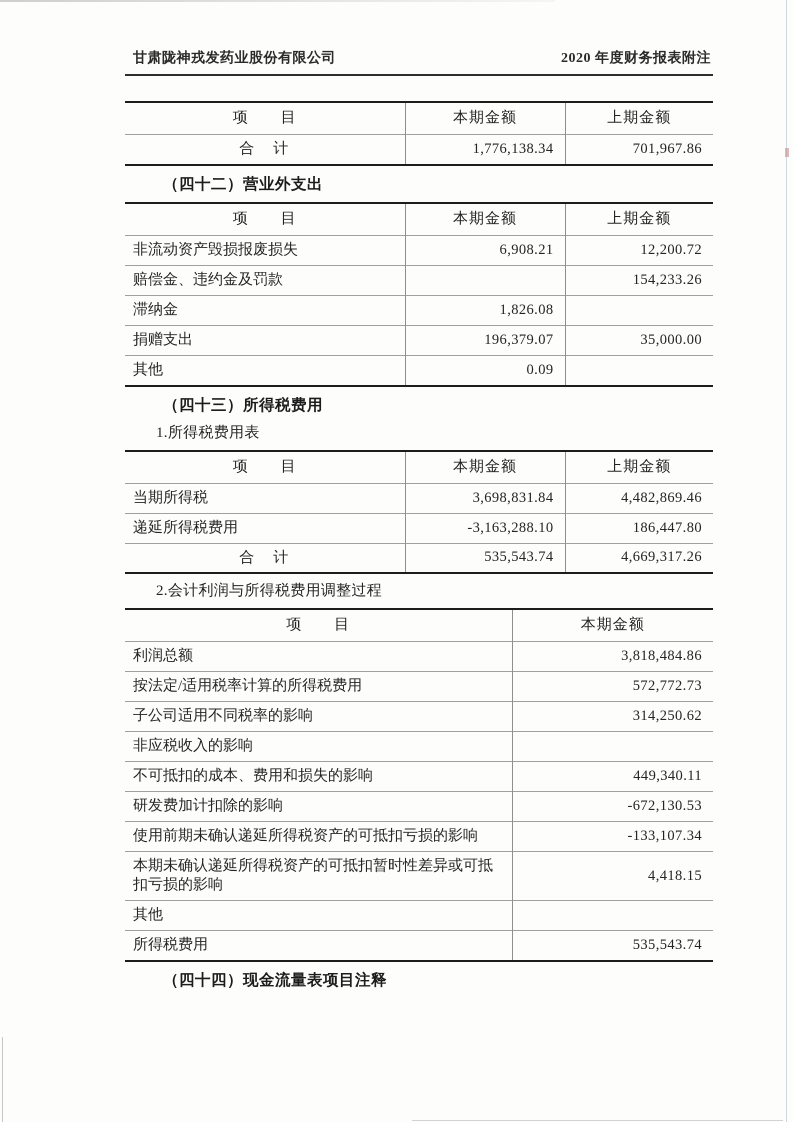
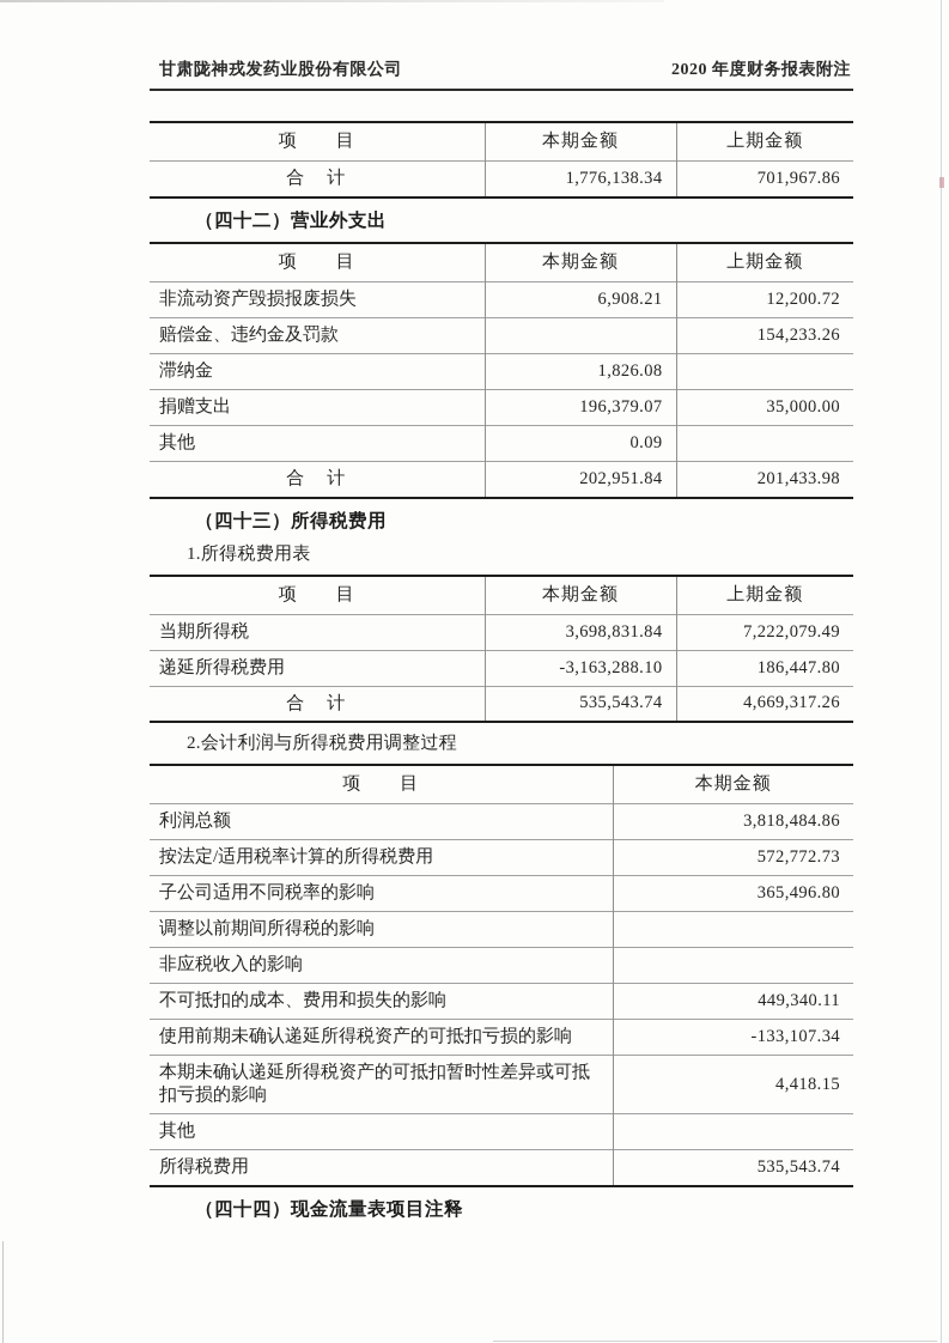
  甘肃陇神戎发药业股份有限公司
  2020 年度财务报表附注
  项 目	本期金额	上期金额
  合 计	1,776,138.34	701,967.86
  （四十二）营业外支出
  项 目	本期金额	上期金额
  非流动资产毁损报废损失	6,908.21	12,200.72
  赔偿金、违约金及罚款		154,233.26
  滞纳金	1,826.08
  捐赠支出	196,379.07	35,000.00
  其他	0.09
+ 合 计	202,951.84	201,433.98
  （四十三）所得税费用
  1.所得税费用表
  项 目	本期金额	上期金额
- 当期所得税	3,698,831.84	4,482,869.46
+ 当期所得税	3,698,831.84	7,222,079.49
  递延所得税费用	-3,163,288.10	186,447.80
  合 计	535,543.74	4,669,317.26
  2.会计利润与所得税费用调整过程
  项 目	本期金额
  利润总额	3,818,484.86
  按法定/适用税率计算的所得税费用	572,772.73
- 子公司适用不同税率的影响	314,250.62
+ 子公司适用不同税率的影响	365,496.80
+ 调整以前期间所得税的影响
  非应税收入的影响
  不可抵扣的成本、费用和损失的影响	449,340.11
- 研发费加计扣除的影响	-672,130.53
  使用前期未确认递延所得税资产的可抵扣亏损的影响	-133,107.34
  本期未确认递延所得税资产的可抵扣暂时性差异或可抵扣亏损的影响	4,418.15
  其他
  所得税费用	535,543.74
  （四十四）现金流量表项目注释
